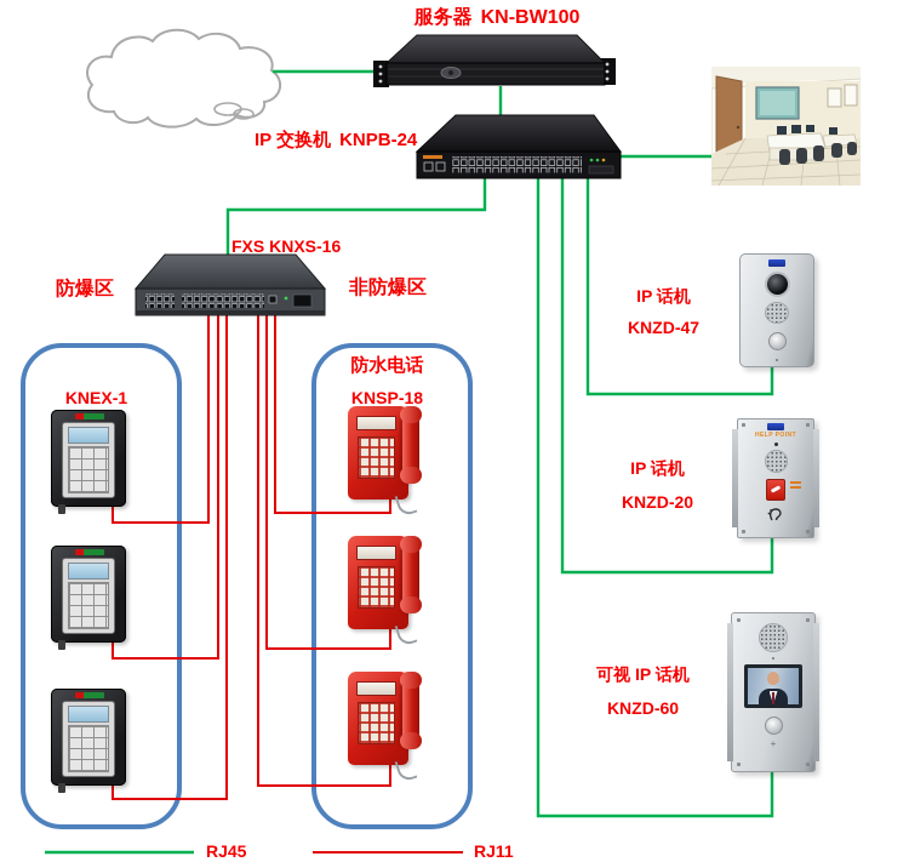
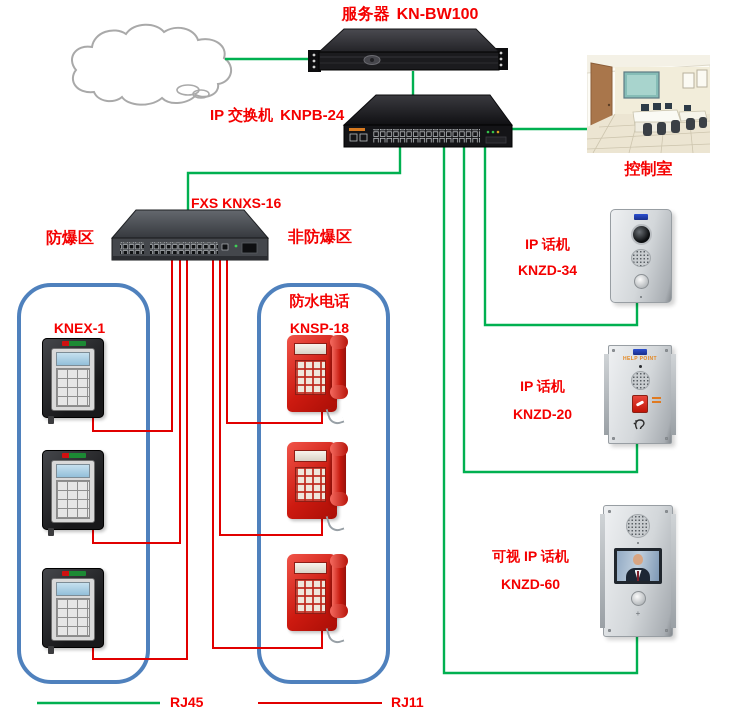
  服务器 KN-BW100
  IP 交换机 KNPB-24
+ 控制室
  FXS KNXS-16
  防爆区
  非防爆区
  KNEX-1
  防水电话
  KNSP-18
  IP 话机
- KNZD-47
+ KNZD-34
  IP 话机
  KNZD-20
  可视 IP 话机
  KNZD-60
  +
  RJ45
  RJ11
